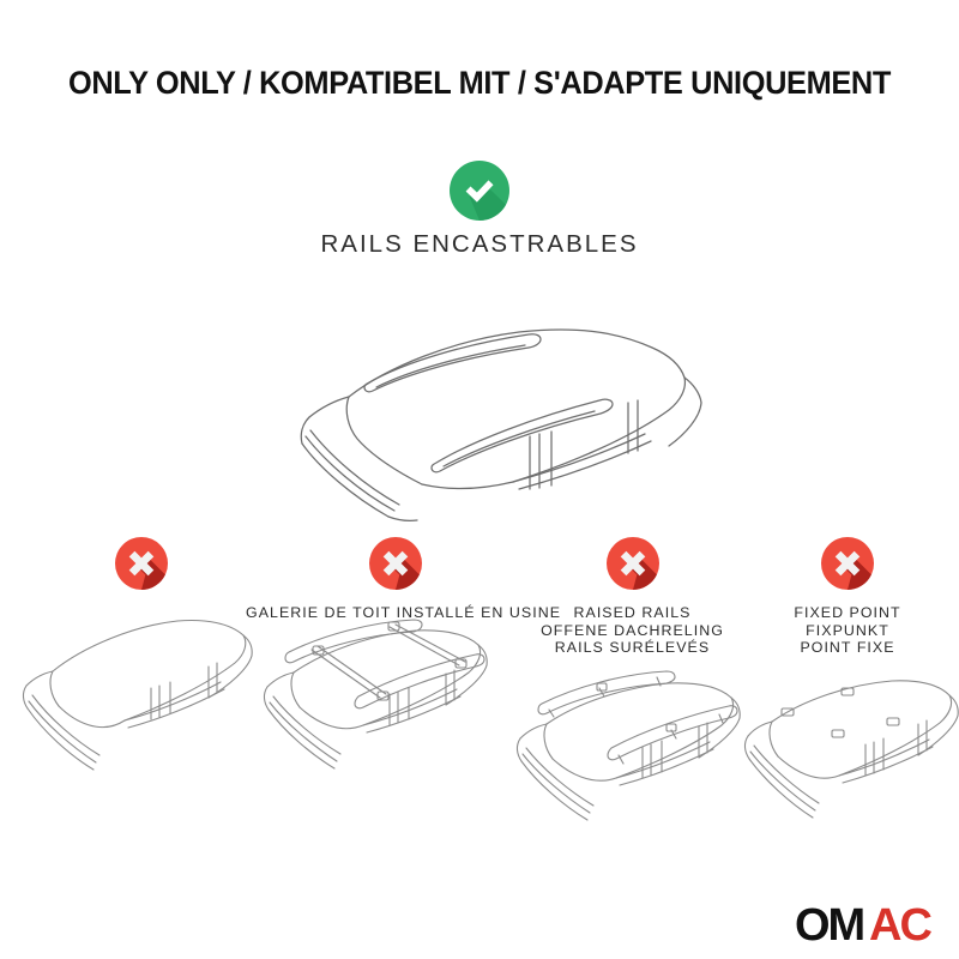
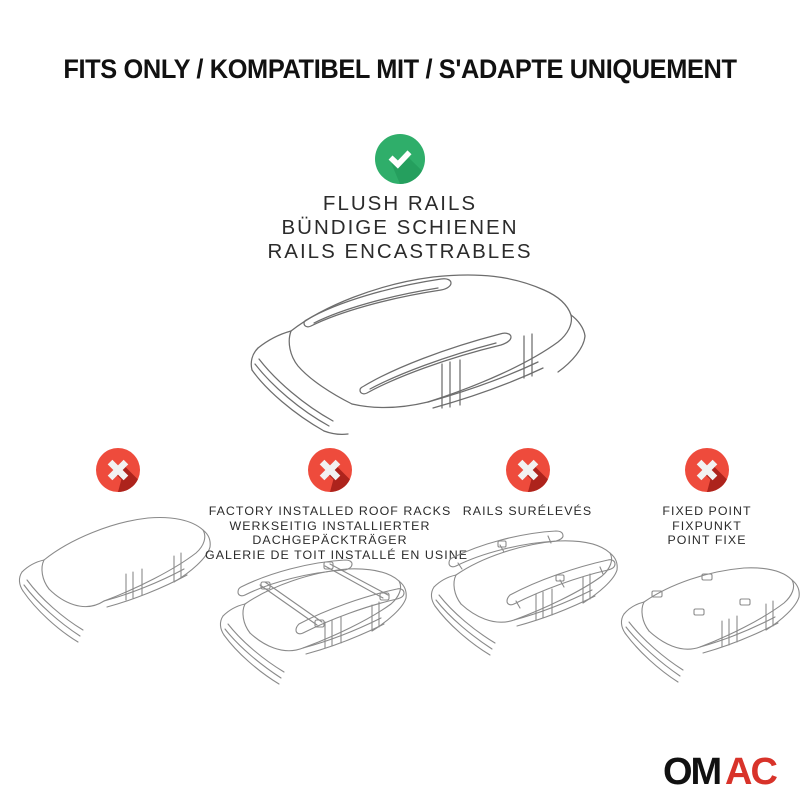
- ONLY ONLY / KOMPATIBEL MIT / S'ADAPTE UNIQUEMENT
+ FITS ONLY / KOMPATIBEL MIT / S'ADAPTE UNIQUEMENT
+ FLUSH RAILS
+ BÜNDIGE SCHIENEN
  RAILS ENCASTRABLES
+ FACTORY INSTALLED ROOF RACKS
+ WERKSEITIG INSTALLIERTER
+ DACHGEPÄCKTRÄGER
  GALERIE DE TOIT INSTALLÉ EN USIN
- RAISED RAILS
- OFFENE DACHRELING
  RAILS SURÉLEVÉS
  FIXED POINT
  FIXPUNKT
  POINT FIXE
  OM
  AC
